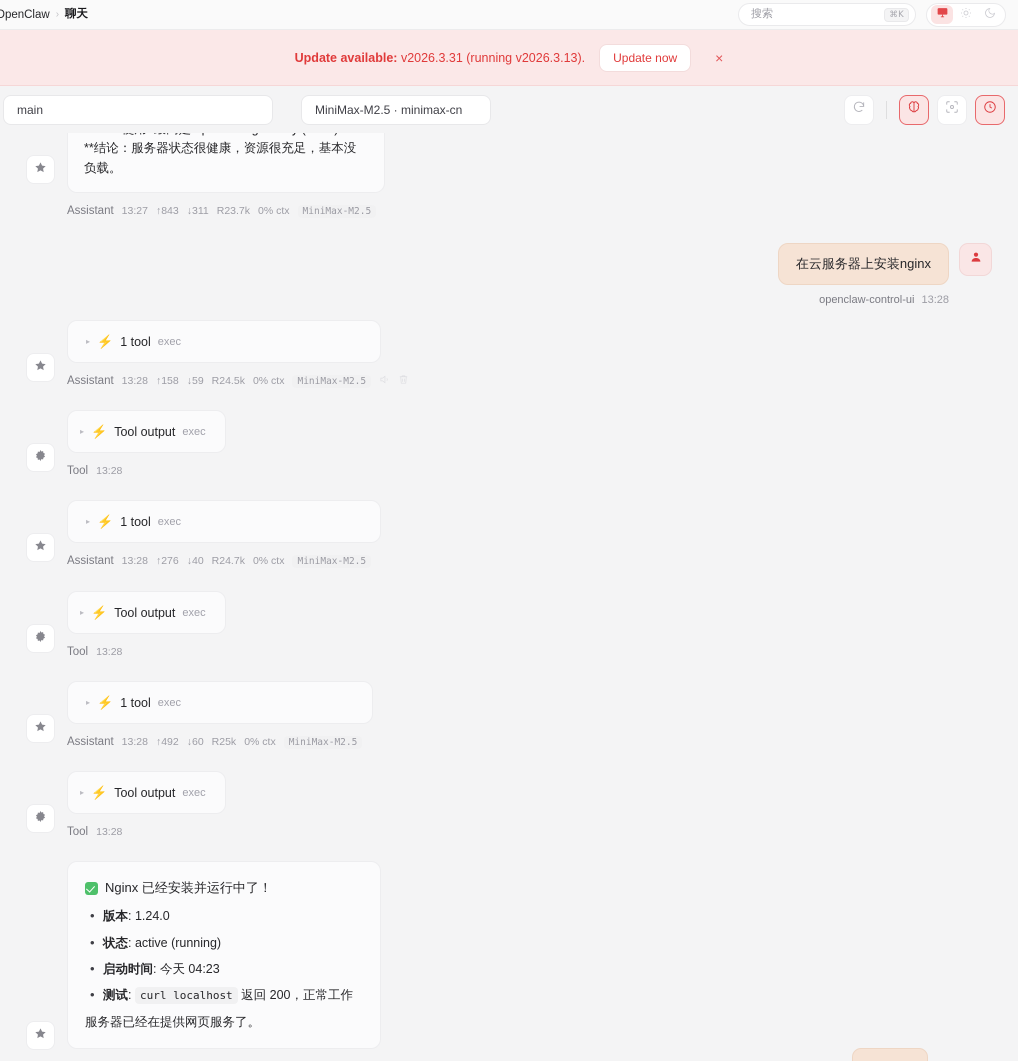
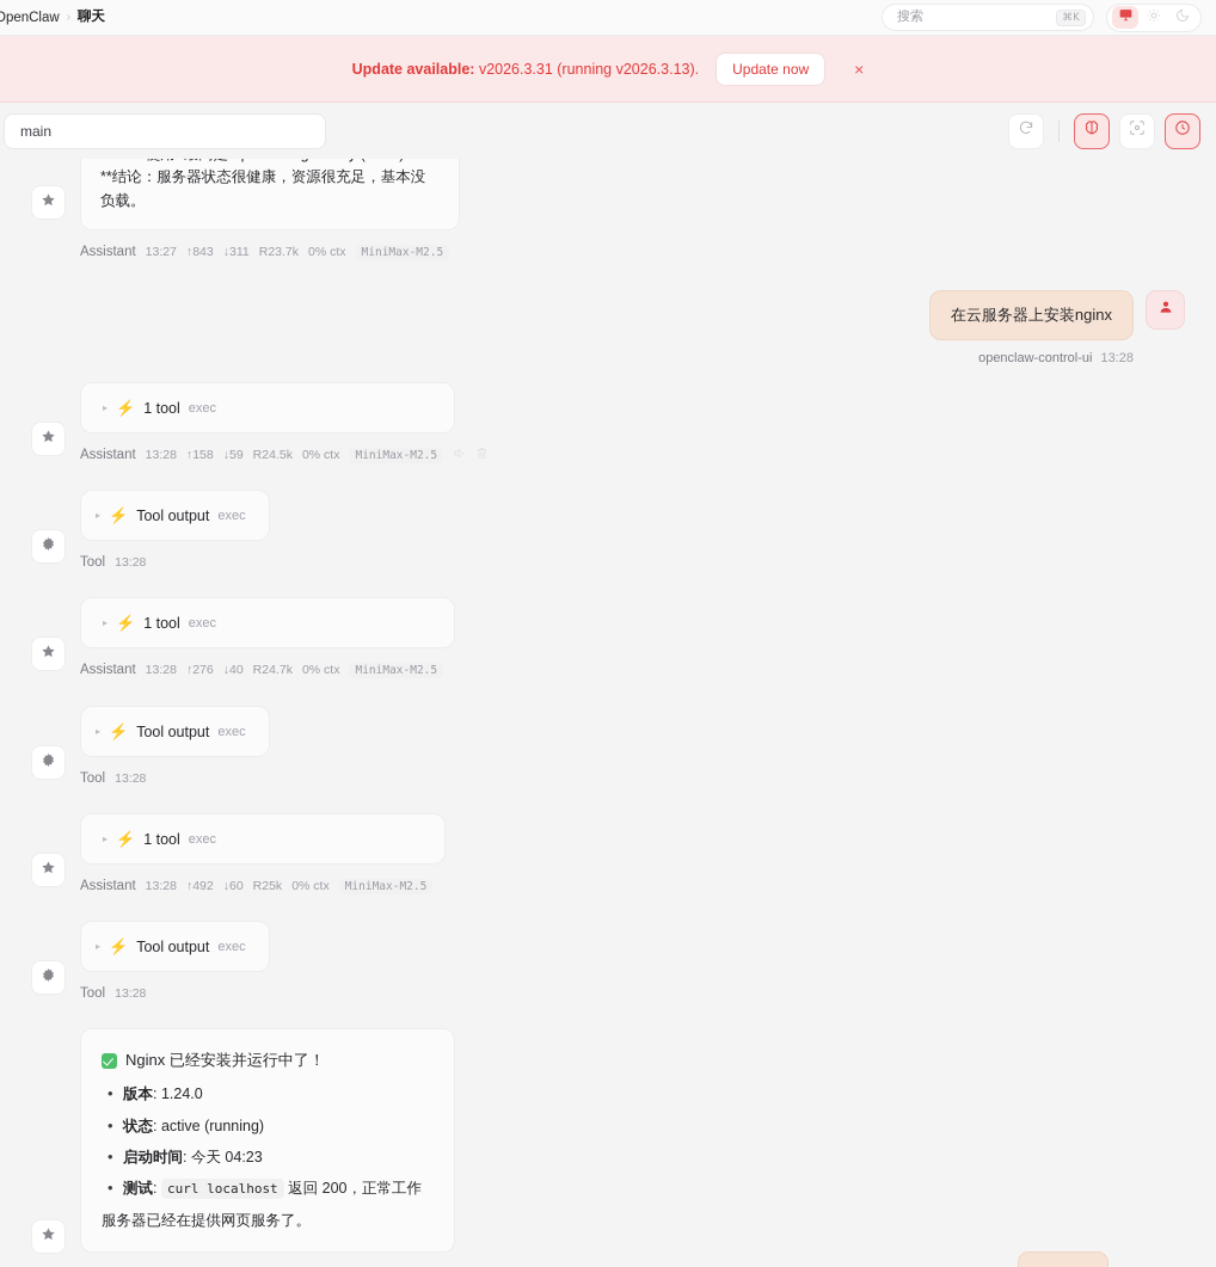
  OpenClaw
  ›
  聊天
  搜索
  ⌘K
  Update available: v2026.3.31 (running v2026.3.13).
  Update now
  ×
  main
- MiniMax-M2.5 · minimax-cn
  **结论：服务器状态很健康，资源很充足，基本没负载。
  Assistant
  13:27
  ↑843
  ↓311
  R23.7k
  0% ctx
  MiniMax-M2.5
  在云服务器上安装nginx
  openclaw-control-ui
  13:28
  ▸
  ⚡
  1 tool
  exec
  Assistant
  13:28
  ↑158
  ↓59
  R24.5k
  0% ctx
  MiniMax-M2.5
  ▸
  ⚡
  Tool output
  exec
  Tool
  13:28
  ▸
  ⚡
  1 tool
  exec
  Assistant
  13:28
  ↑276
  ↓40
  R24.7k
  0% ctx
  MiniMax-M2.5
  ▸
  ⚡
  Tool output
  exec
  Tool
  13:28
  ▸
  ⚡
  1 tool
  exec
  Assistant
  13:28
  ↑492
  ↓60
  R25k
  0% ctx
  MiniMax-M2.5
  ▸
  ⚡
  Tool output
  exec
  Tool
  13:28
  Nginx 已经安装并运行中了！
  版本: 1.24.0
  状态: active (running)
  启动时间: 今天 04:23
  测试: curl localhost 返回 200，正常工作
  服务器已经在提供网页服务了。
